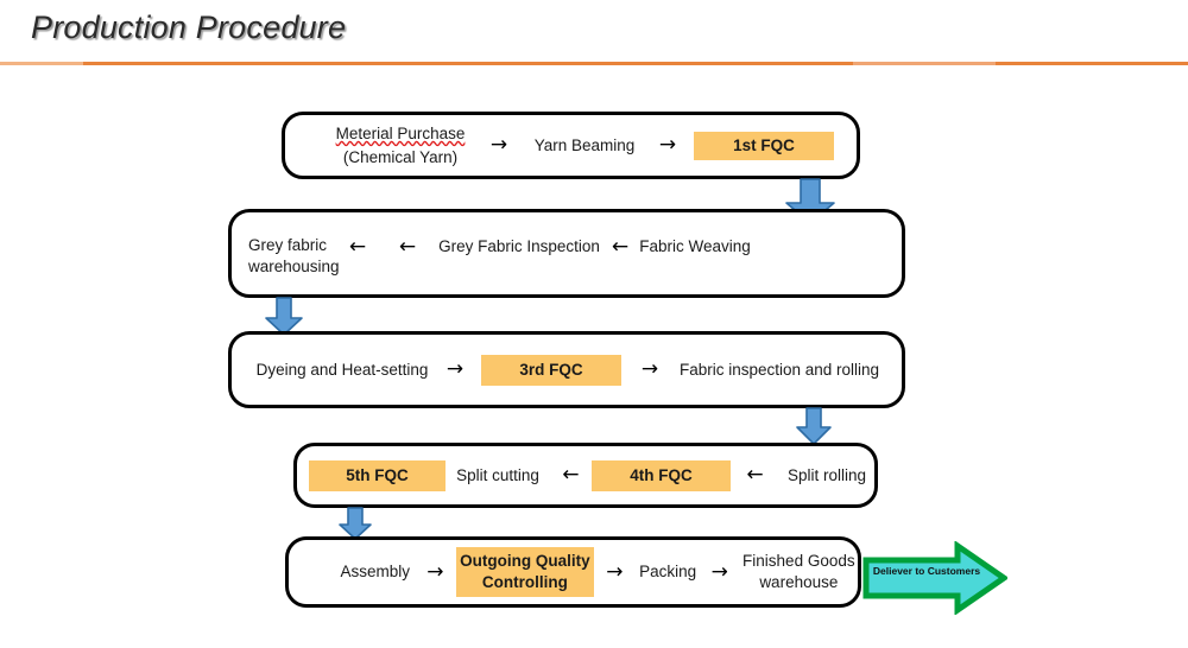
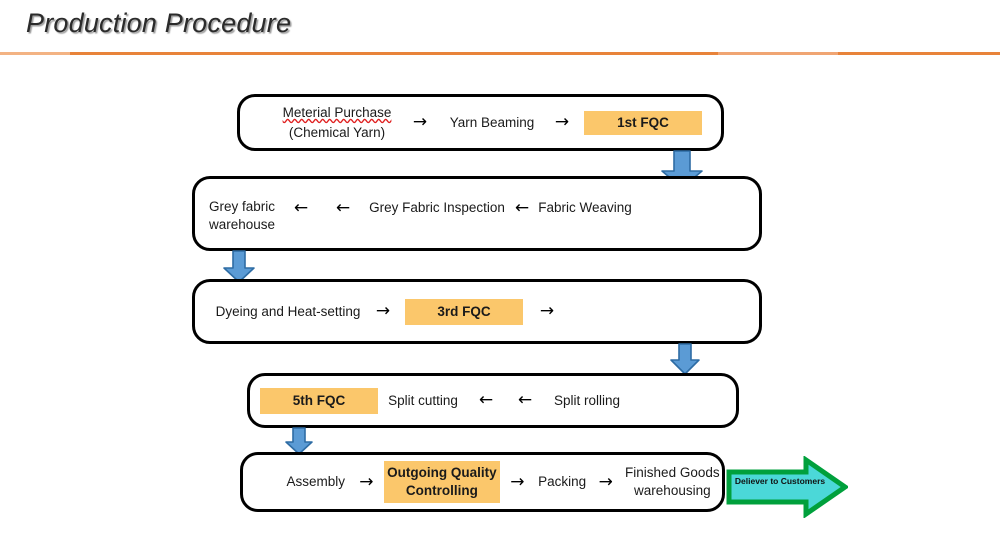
  Production Procedure
  Meterial Purchase
  (Chemical Yarn)
  →
  Yarn Beaming
  →
  1st FQC
  Grey fabric
- warehousing
+ warehouse
  ←
  ←
  Grey Fabric Inspection
  ←
  Fabric Weaving
  Dyeing and Heat-setting
  →
  3rd FQC
  →
- Fabric inspection and rolling
  5th FQC
  Split cutting
  ←
- 4th FQC
  ←
  Split rolling
  Assembly
  →
  Outgoing Quality
  Controlling
  →
  Packing
  →
  Finished Goods
- warehouse
+ warehousing
  Deliever to Customers
